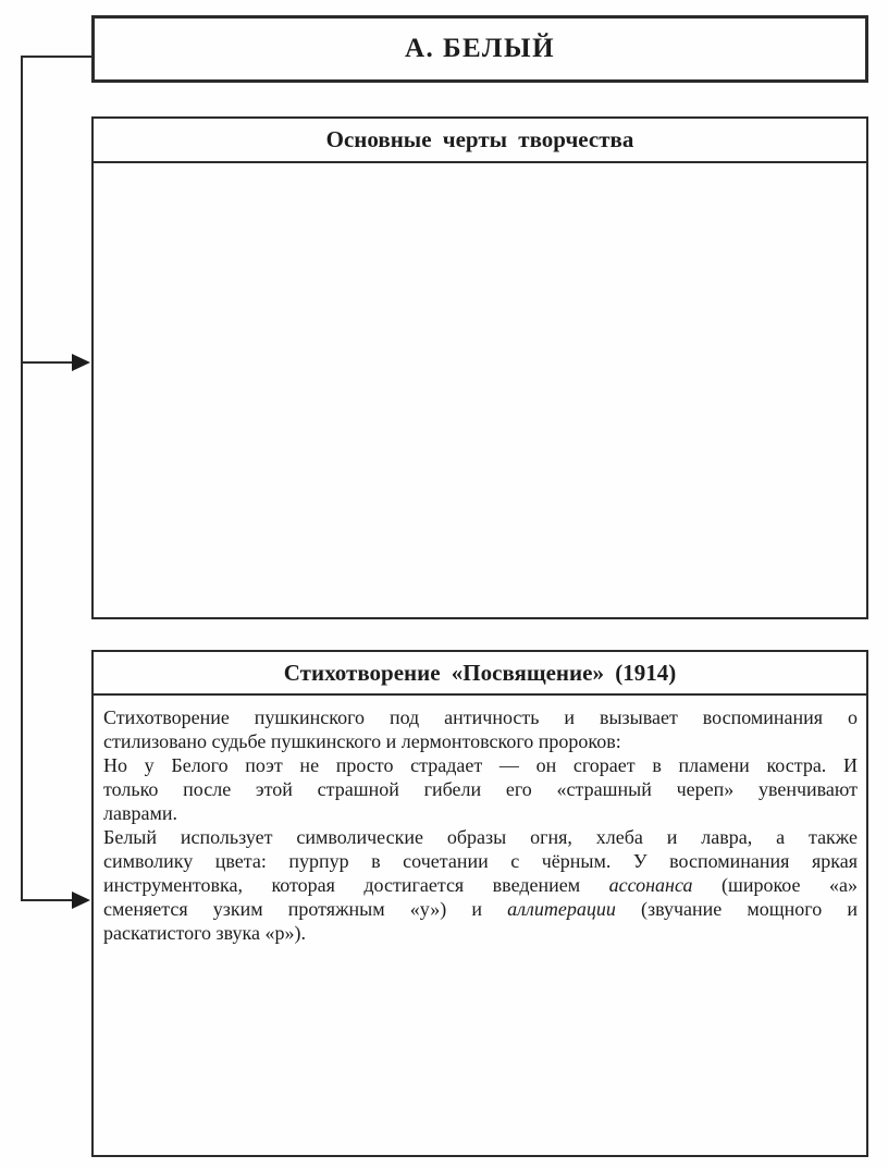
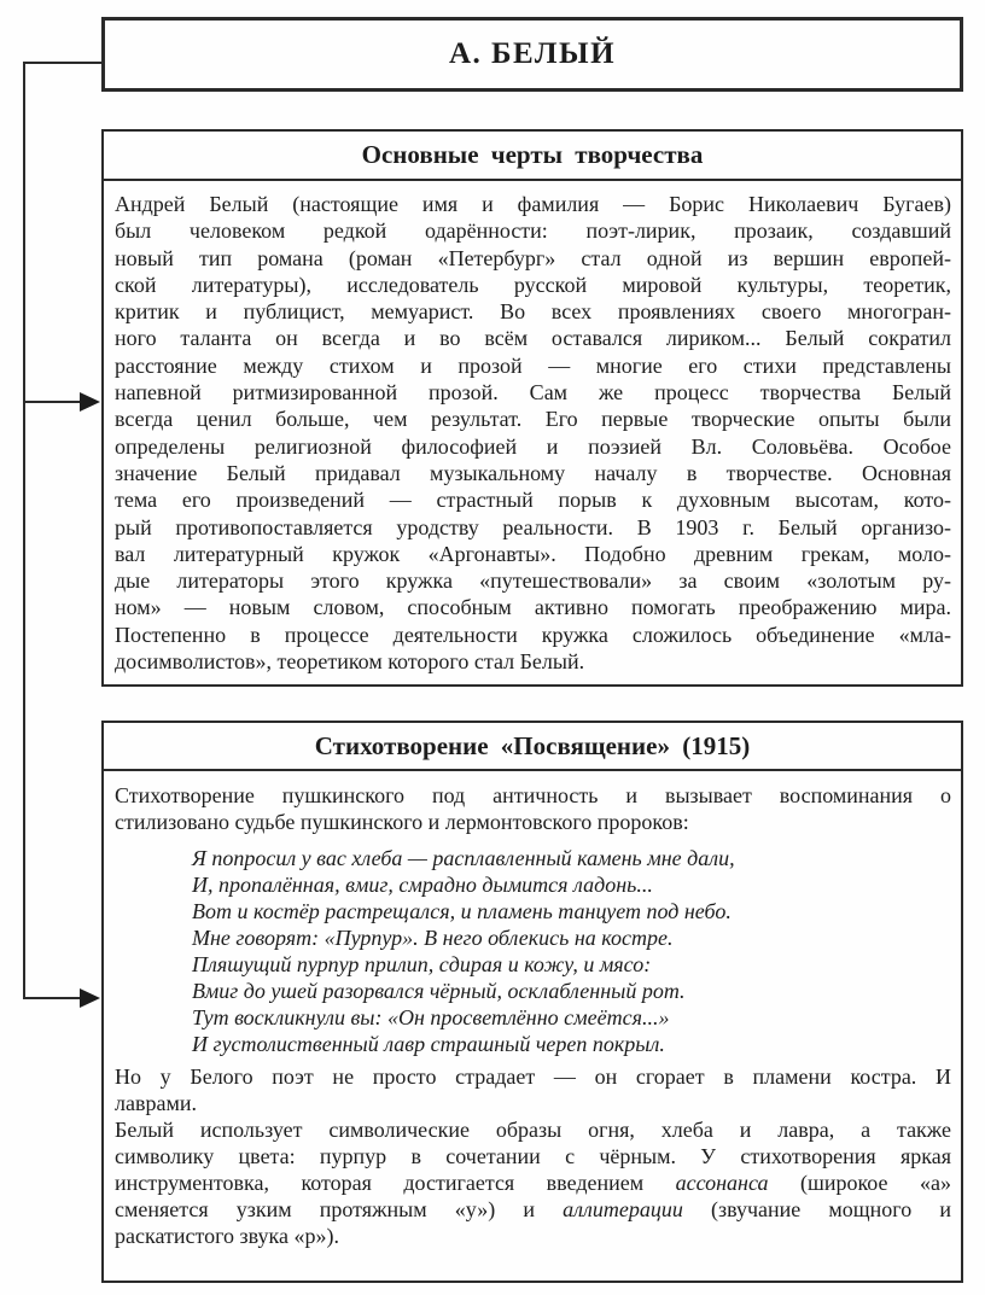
  А. БЕЛЫЙ
  Основные черты творчества
+ Андрей Белый (настоящие имя и фамилия — Борис Николаевич Бугаев)
+ был человеком редкой одарённости: поэт-лирик, прозаик, создавший
+ новый тип романа (роман «Петербург» стал одной из вершин европей-
+ ской литературы), исследователь русской мировой культуры, теоретик,
+ критик и публицист, мемуарист. Во всех проявлениях своего многогран-
+ ного таланта он всегда и во всём оставался лириком... Белый сократил
+ расстояние между стихом и прозой — многие его стихи представлены
+ напевной ритмизированной прозой. Сам же процесс творчества Белый
+ всегда ценил больше, чем результат. Его первые творческие опыты были
+ определены религиозной философией и поэзией Вл. Соловьёва. Особое
+ значение Белый придавал музыкальному началу в творчестве. Основная
+ тема его произведений — страстный порыв к духовным высотам, кото-
+ рый противопоставляется уродству реальности. В 1903 г. Белый организо-
+ вал литературный кружок «Аргонавты». Подобно древним грекам, моло-
+ дые литераторы этого кружка «путешествовали» за своим «золотым ру-
+ ном» — новым словом, способным активно помогать преображению мира.
+ Постепенно в процессе деятельности кружка сложилось объединение «мла-
+ досимволистов», теоретиком которого стал Белый.
- Стихотворение «Посвящение» (1914)
+ Стихотворение «Посвящение» (1915)
  Стихотворение пушкинского под античность и вызывает воспоминания о
  стилизовано судьбе пушкинского и лермонтовского пророков:
+ Я попросил у вас хлеба — расплавленный камень мне дали,
+ И, пропалённая, вмиг, смрадно дымится ладонь...
+ Вот и костёр растрещался, и пламень танцует под небо.
+ Мне говорят: «Пурпур». В него облекись на костре.
+ Пляшущий пурпур прилип, сдирая и кожу, и мясо:
+ Вмиг до ушей разорвался чёрный, осклабленный рот.
+ Тут воскликнули вы: «Он просветлённо смеётся...»
+ И густолиственный лавр страшный череп покрыл.
  Но у Белого поэт не просто страдает — он сгорает в пламени костра. И
- только после этой страшной гибели его «страшный череп» увенчивают
  лаврами.
  Белый использует символические образы огня, хлеба и лавра, а также
- символику цвета: пурпур в сочетании с чёрным. У воспоминания яркая
+ символику цвета: пурпур в сочетании с чёрным. У стихотворения яркая
  инструментовка, которая достигается введением ассонанса (широкое «а»
  сменяется узким протяжным «у») и аллитерации (звучание мощного и
  раскатистого звука «р»).
